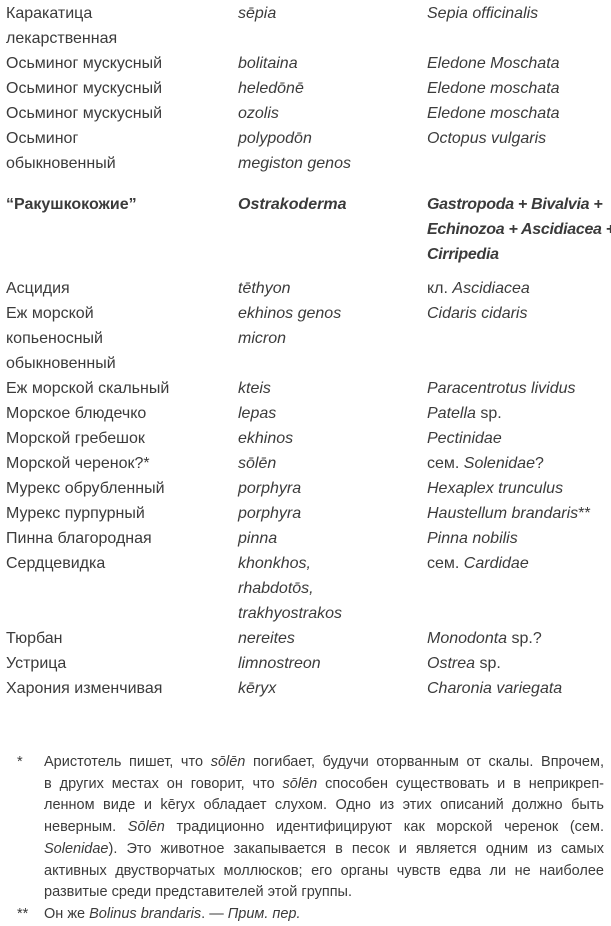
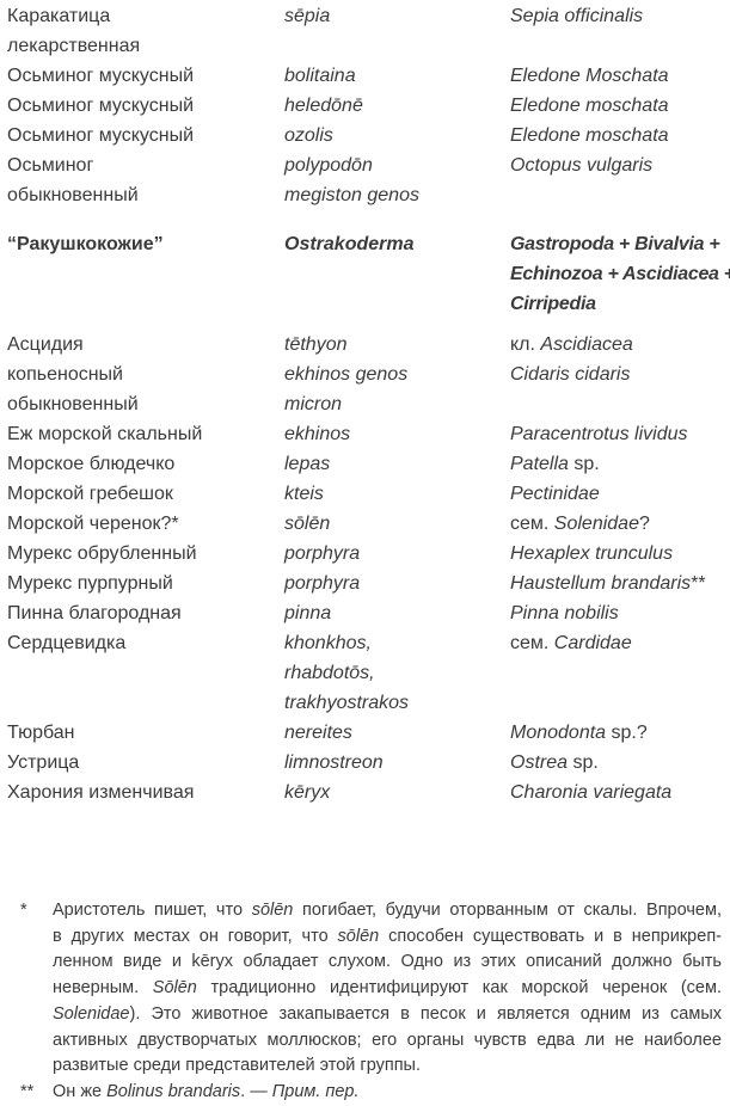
  Каракатица
  лекарственная
  sēpia
  Sepia officinalis
  Осьминог мускусный
  bolitaina
  Eledone Moschata
  Осьминог мускусный
  heledōnē
  Eledone moschata
  Осьминог мускусный
  ozolis
  Eledone moschata
  Осьминог
  обыкновенный
  polypodōn
  megiston genos
  Octopus vulgaris
  “Ракушкокожие”
  Ostrakoderma
  Gastropoda + Bivalvia +
  Echinozoa + Ascidiacea +
  Cirripedia
  Асцидия
  tēthyon
  кл. Ascidiacea
- Еж морской
  копьеносный
  обыкновенный
  ekhinos genos
  micron
  Cidaris cidaris
  Еж морской скальный
- kteis
+ ekhinos
  Paracentrotus lividus
  Морское блюдечко
  lepas
  Patella sp.
  Морской гребешок
- ekhinos
+ kteis
  Pectinidae
  Морской черенок?*
  sōlēn
  сем. Solenidae?
  Мурекс обрубленный
  porphyra
  Hexaplex trunculus
  Мурекс пурпурный
  porphyra
  Haustellum brandaris**
  Пинна благородная
  pinna
  Pinna nobilis
  Сердцевидка
  khonkhos,
  rhabdotōs,
  trakhyostrakos
  сем. Cardidae
  Тюрбан
  nereites
  Monodonta sp.?
  Устрица
  limnostreon
  Ostrea sp.
  Харония изменчивая
  kēryx
  Charonia variegata
  *
  Аристотель пишет, что sōlēn погибает, будучи оторванным от скалы. Впрочем,
  в других местах он говорит, что sōlēn способен существовать и в неприкреп-
  ленном виде и kēryx обладает слухом. Одно из этих описаний должно быть
  неверным. Sōlēn традиционно идентифицируют как морской черенок (сем.
  Solenidae). Это животное закапывается в песок и является одним из самых
  активных двустворчатых моллюсков; его органы чувств едва ли не наиболее
  развитые среди представителей этой группы.
  **
  Он же Bolinus brandaris. — Прим. пер.
